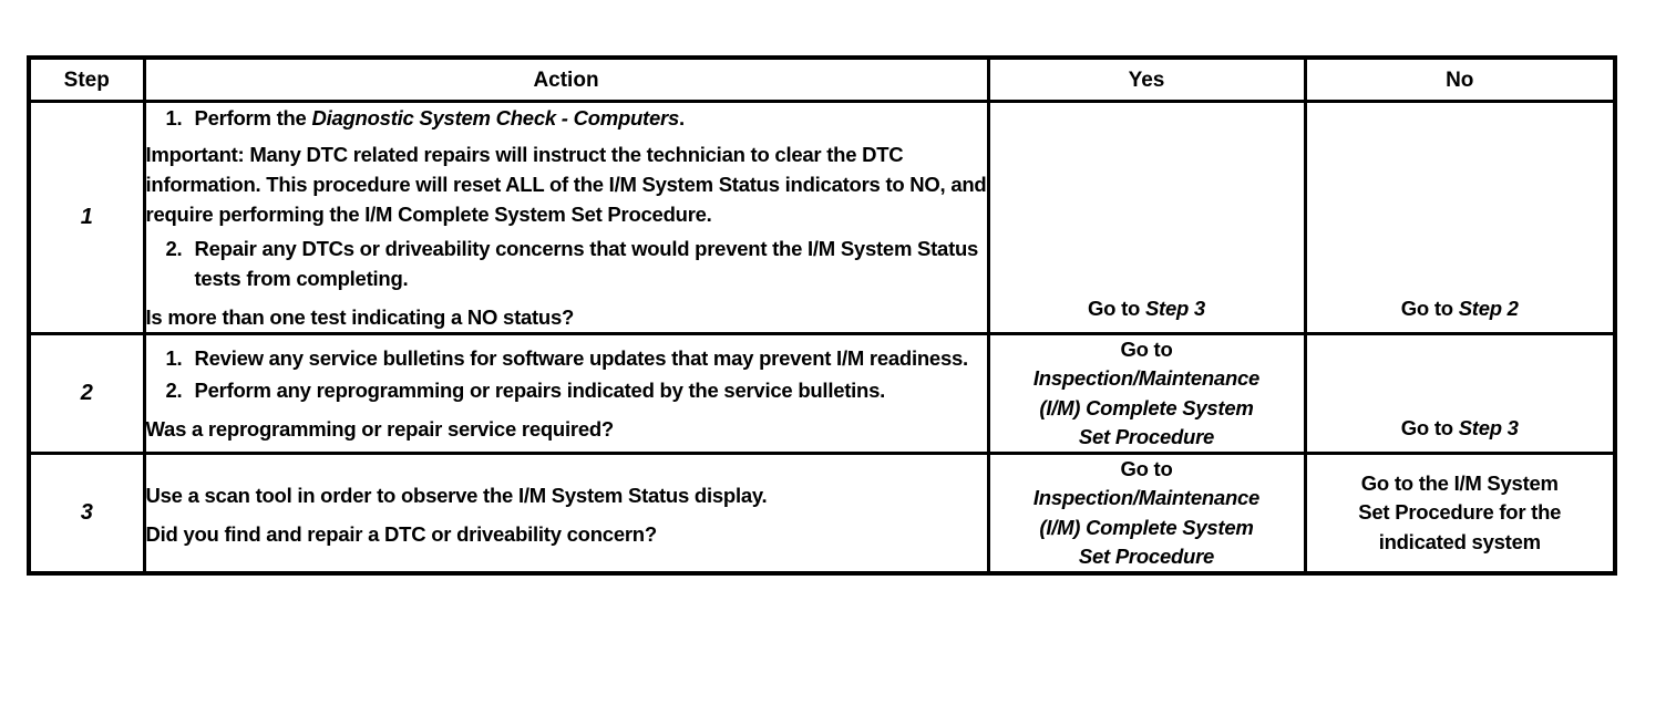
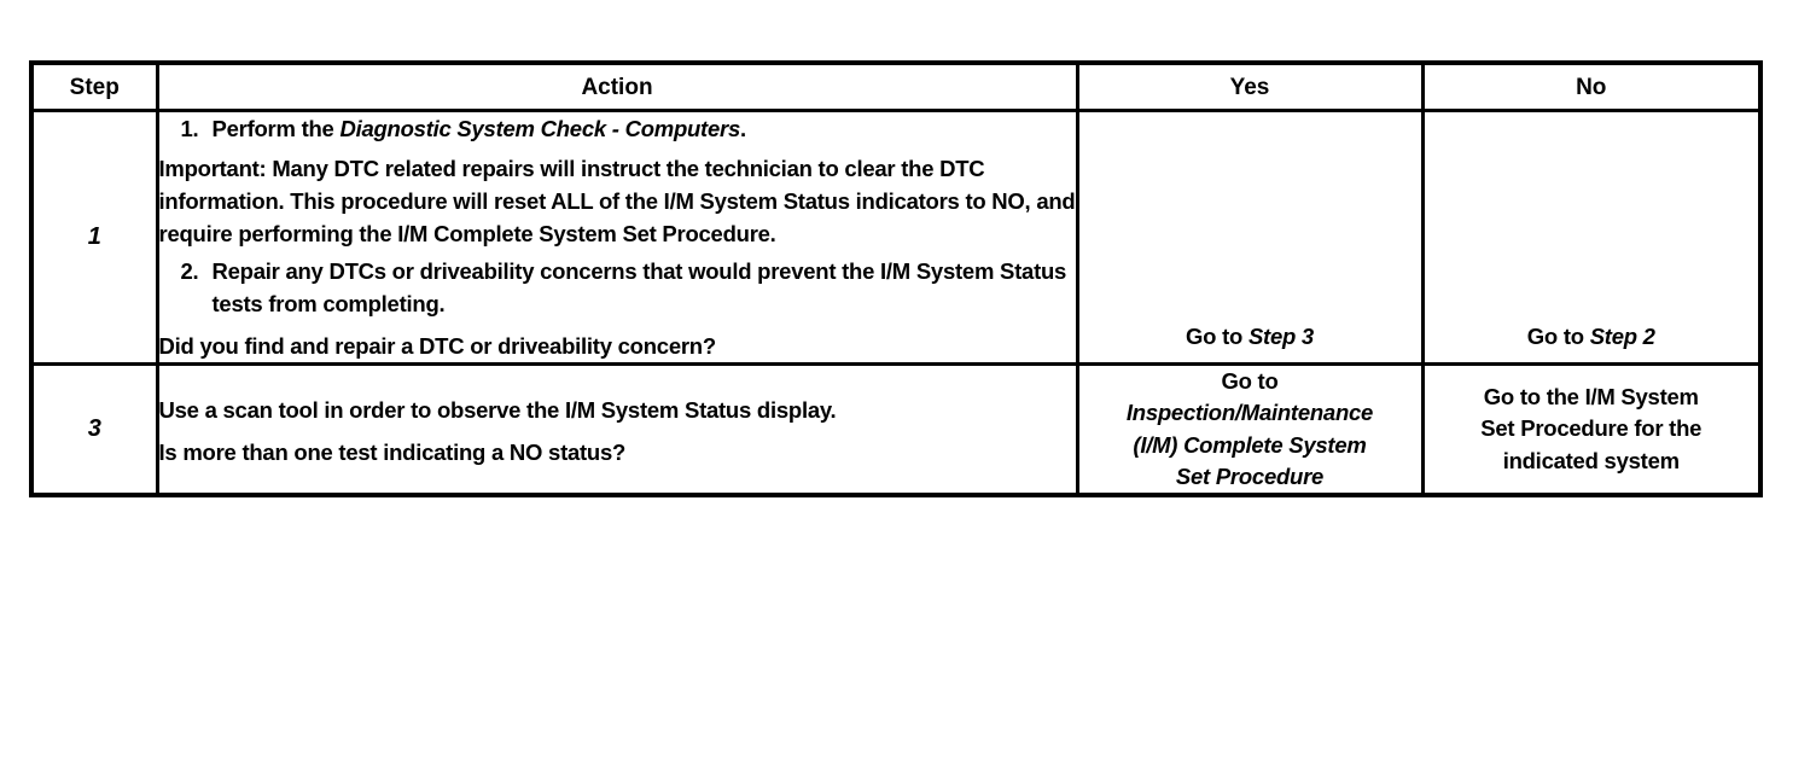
  Step	Action	Yes	No
- 1	1. Perform the Diagnostic System Check - Computers. Important: Many DTC related repairs will instruct the technician to clear the DTC information. This procedure will reset ALL of the I/M System Status indicators to NO, and require performing the I/M Complete System Set Procedure. 2. Repair any DTCs or driveability concerns that would prevent the I/M System Status tests from completing. Is more than one test indicating a NO status?	Go to Step 3	Go to Step 2
+ 1	1. Perform the Diagnostic System Check - Computers. Important: Many DTC related repairs will instruct the technician to clear the DTC information. This procedure will reset ALL of the I/M System Status indicators to NO, and require performing the I/M Complete System Set Procedure. 2. Repair any DTCs or driveability concerns that would prevent the I/M System Status tests from completing. Did you find and repair a DTC or driveability concern?	Go to Step 3	Go to Step 2
- 2	1. Review any service bulletins for software updates that may prevent I/M readiness. 2. Perform any reprogramming or repairs indicated by the service bulletins. Was a reprogramming or repair service required?	Go to Inspection/Maintenance (I/M) Complete System Set Procedure	Go to Step 3
- 3	Use a scan tool in order to observe the I/M System Status display. Did you find and repair a DTC or driveability concern?	Go to Inspection/Maintenance (I/M) Complete System Set Procedure	Go to the I/M System Set Procedure for the indicated system
+ 3	Use a scan tool in order to observe the I/M System Status display. Is more than one test indicating a NO status?	Go to Inspection/Maintenance (I/M) Complete System Set Procedure	Go to the I/M System Set Procedure for the indicated system
